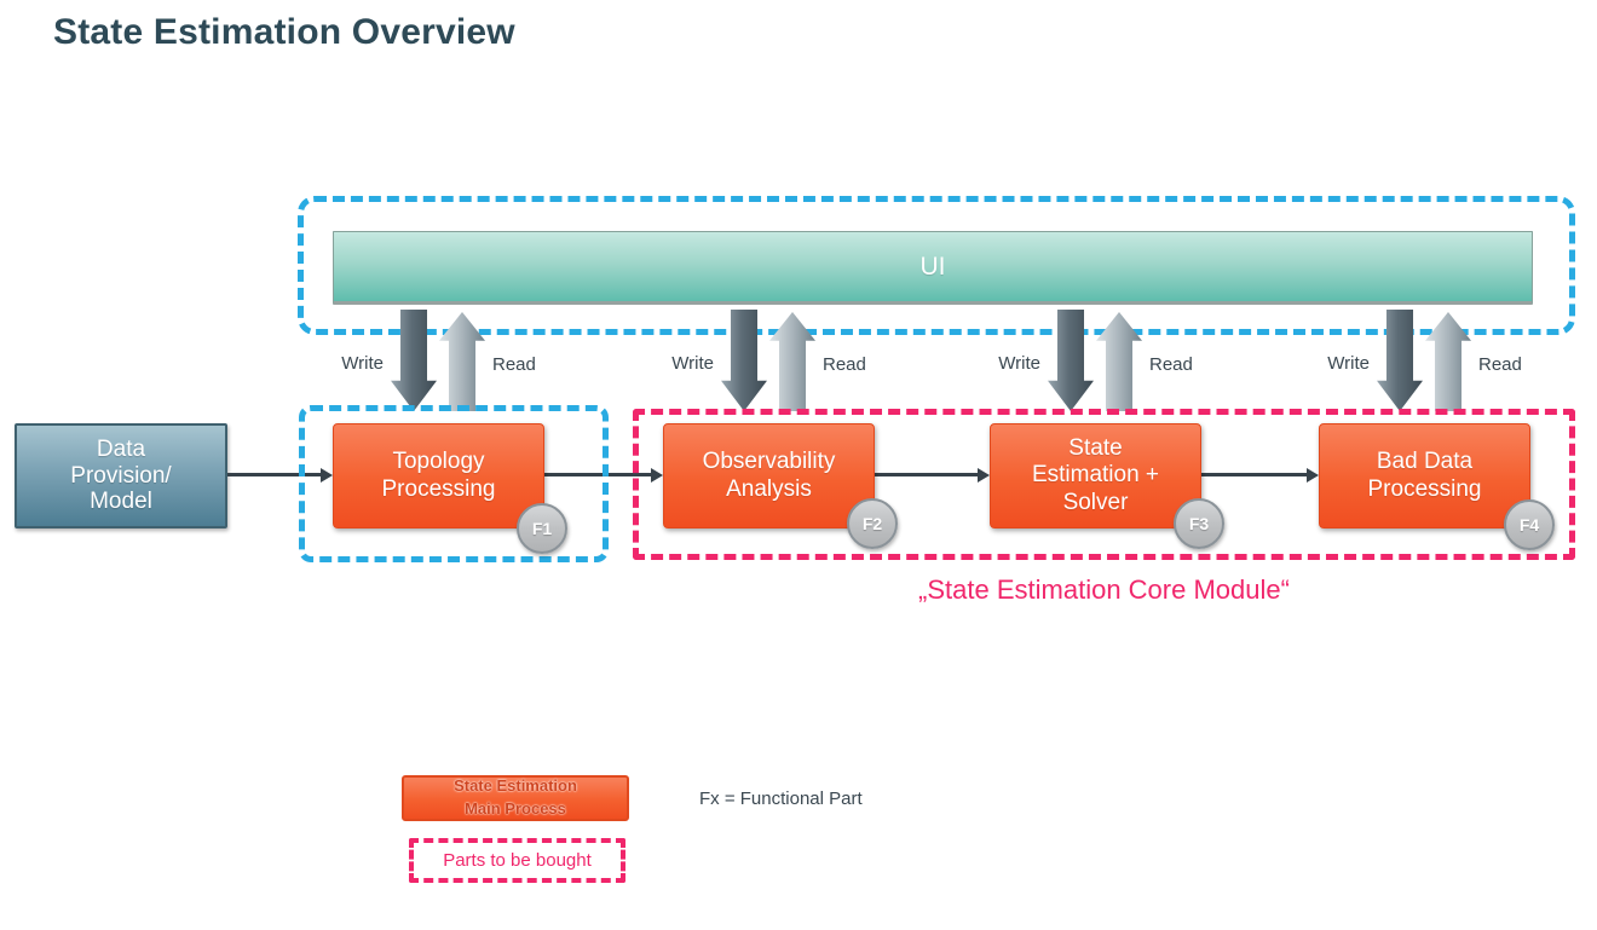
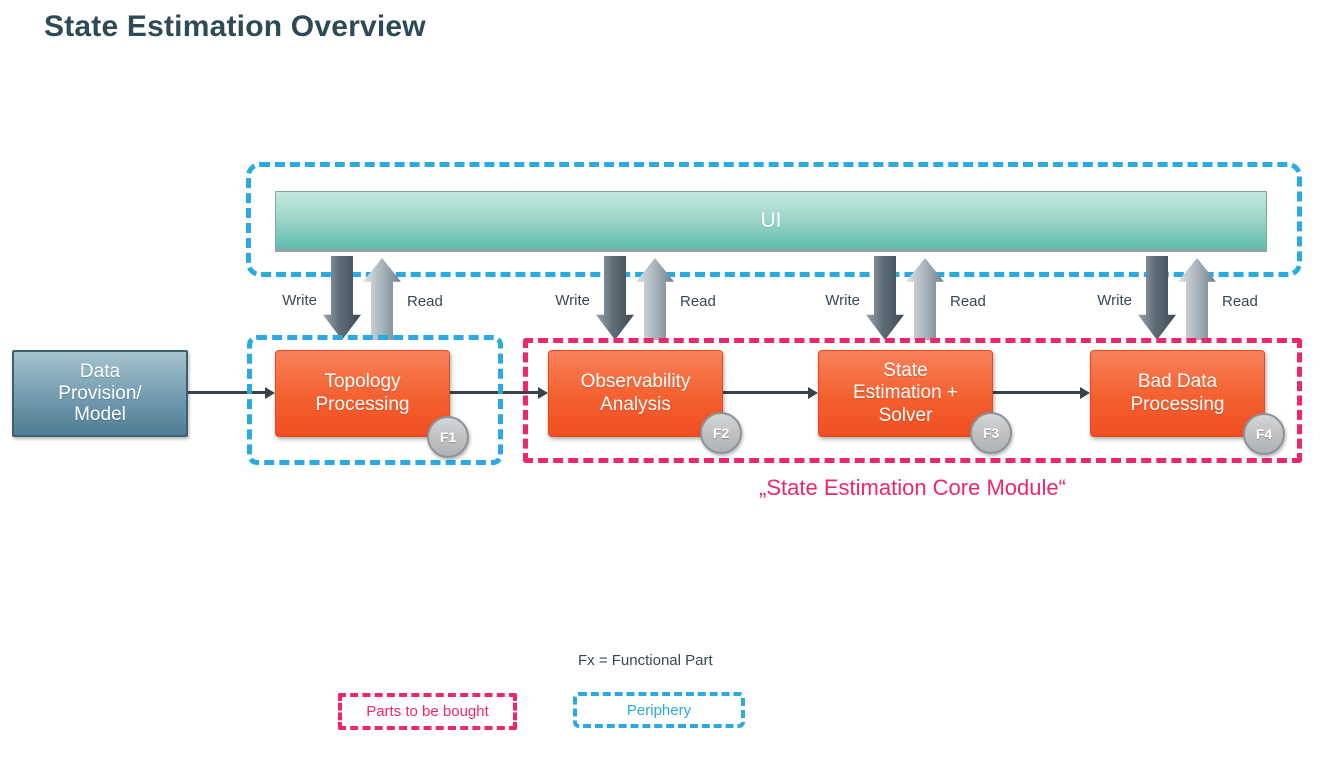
  State Estimation Overview
  UI
  Write
  Read
  Write
  Read
  Write
  Read
  Write
  Read
  Data
  Provision/
  Model
  Topology
  Processing
  Observability
  Analysis
  State
  Estimation +
  Solver
  Bad Data
  Processing
  F1
  F2
  F3
  F4
  „State Estimation Core Module“
- State Estimation
- Main Process
  Fx = Functional Part
  Parts to be bought
+ Periphery
